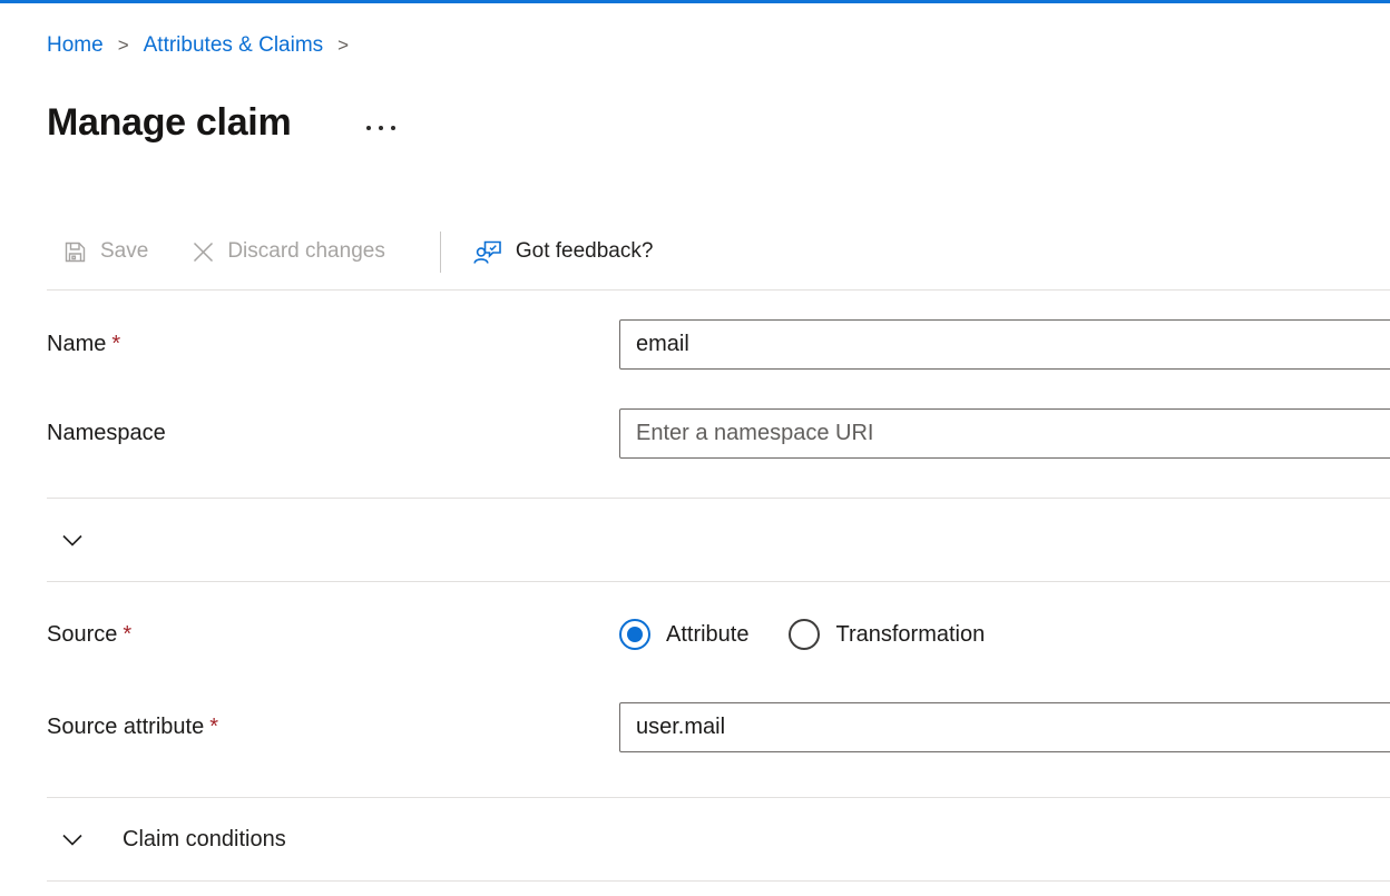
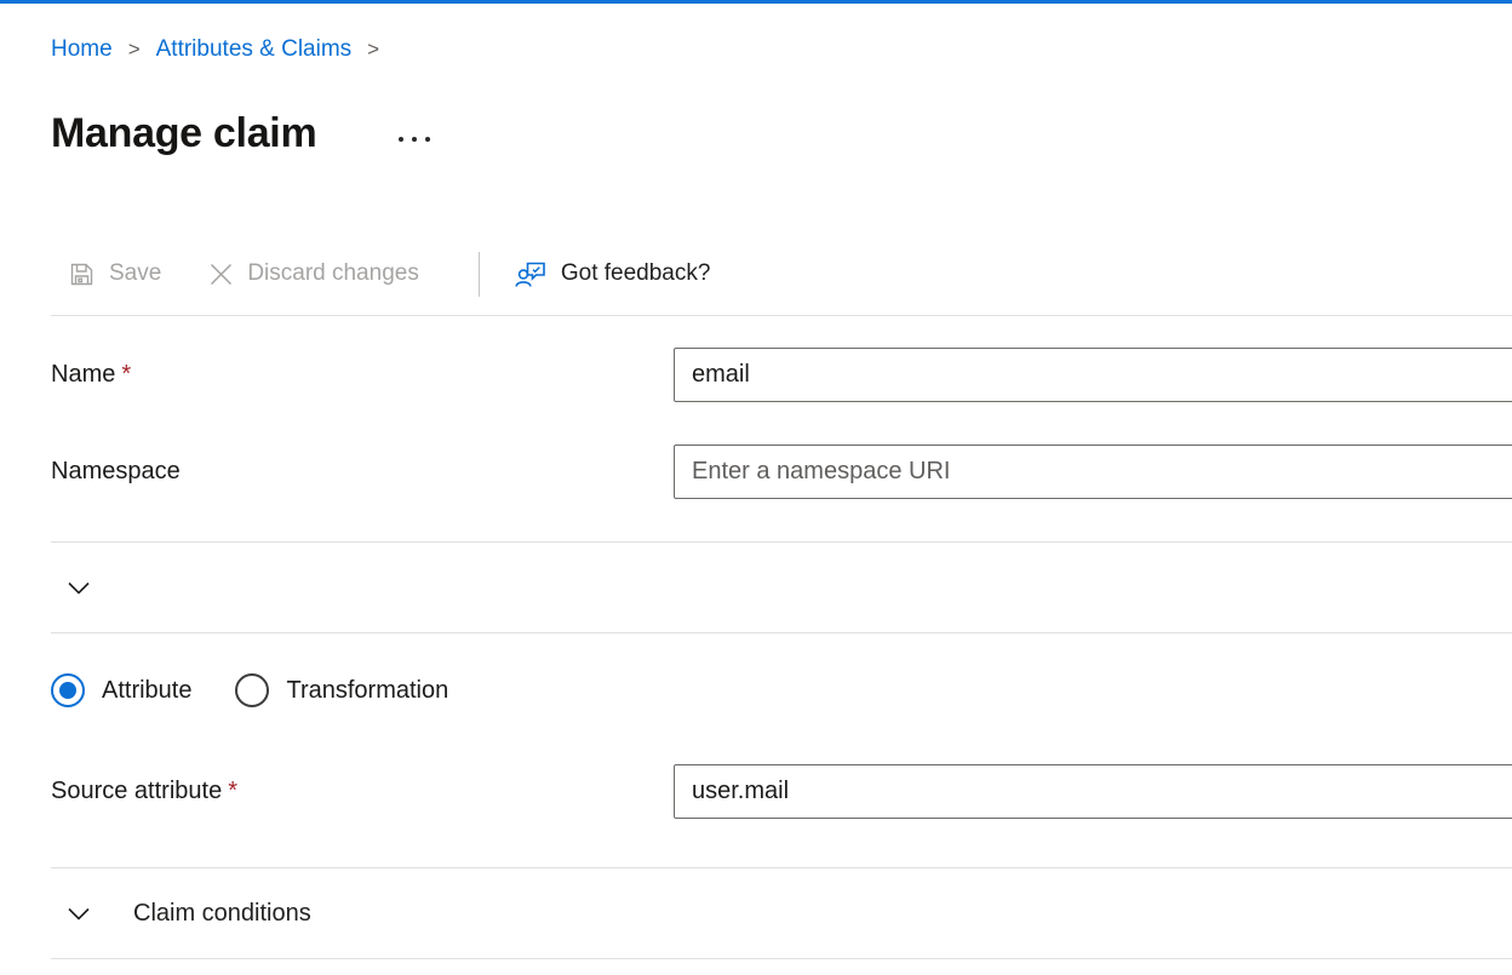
  Home
  >
  Attributes & Claims
  >
  Manage claim
  Save
  Discard changes
  Got feedback?
  Name *
  email
  Namespace
  Enter a namespace URI
- Source *
  Attribute
  Transformation
  Source attribute *
  user.mail
  Claim conditions
